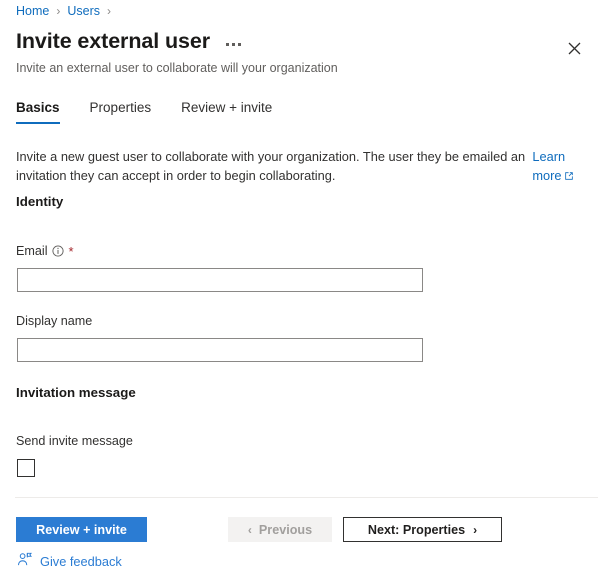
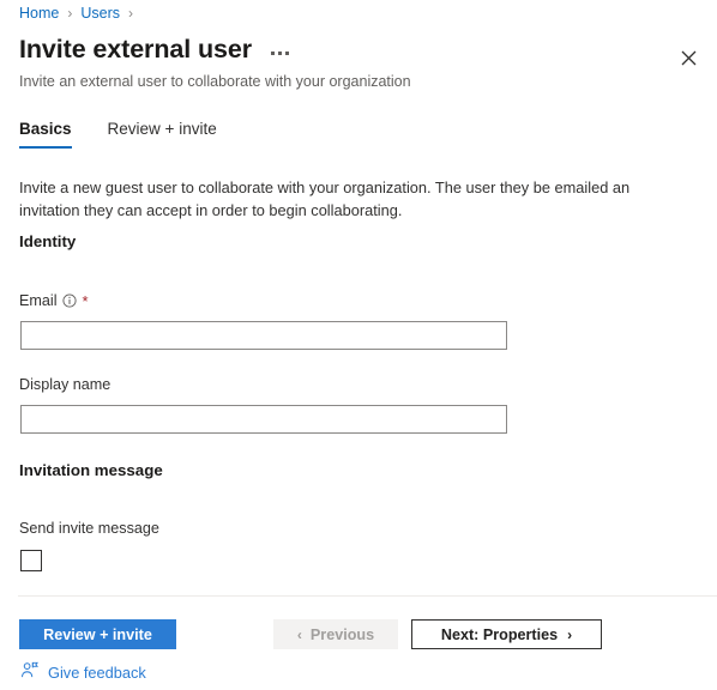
  Home
  ›
  Users
  ›
  Invite external user
- Invite an external user to collaborate will your organization
+ Invite an external user to collaborate with your organization
  Basics
- Properties
  Review + invite
  Invite a new guest user to collaborate with your organization. The user they be emailed an invitation they can accept in order to begin collaborating.
- Learn more
  Identity
  Email
  *
  Display name
  Invitation message
  Send invite message
  Review + invite
  ‹
  Previous
  Next: Properties
  ›
  Give feedback
